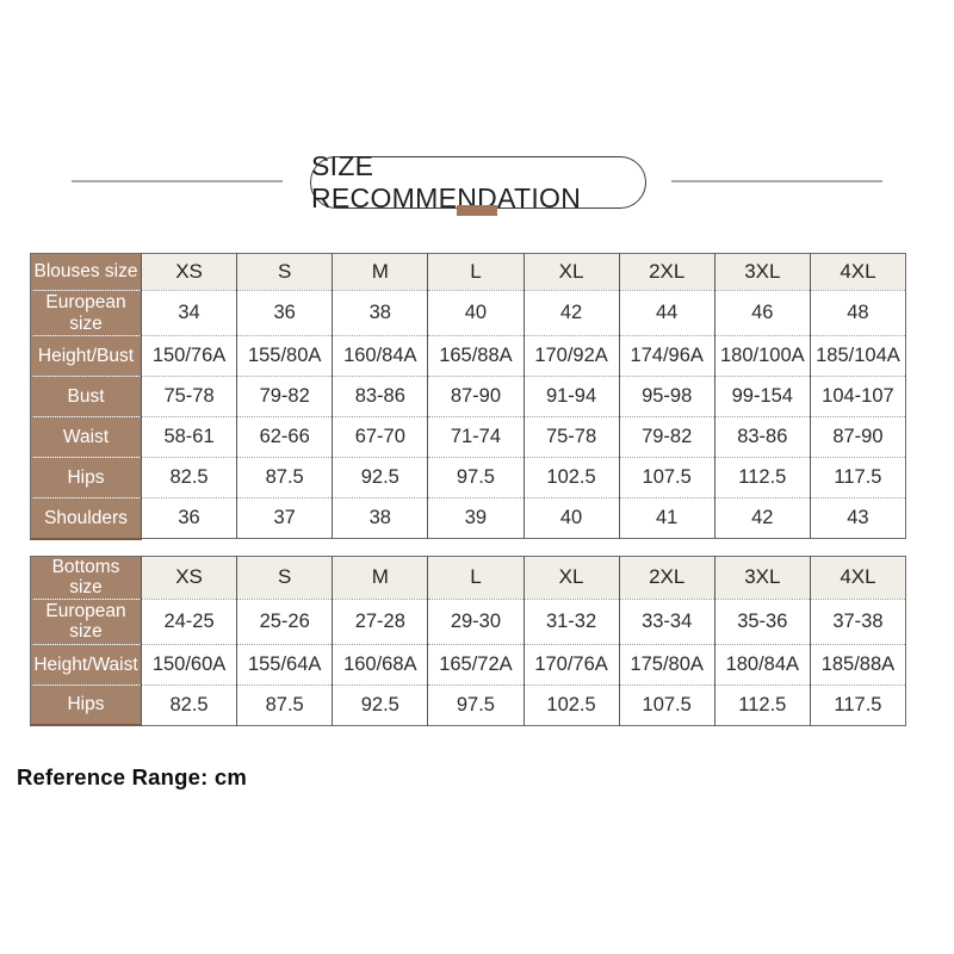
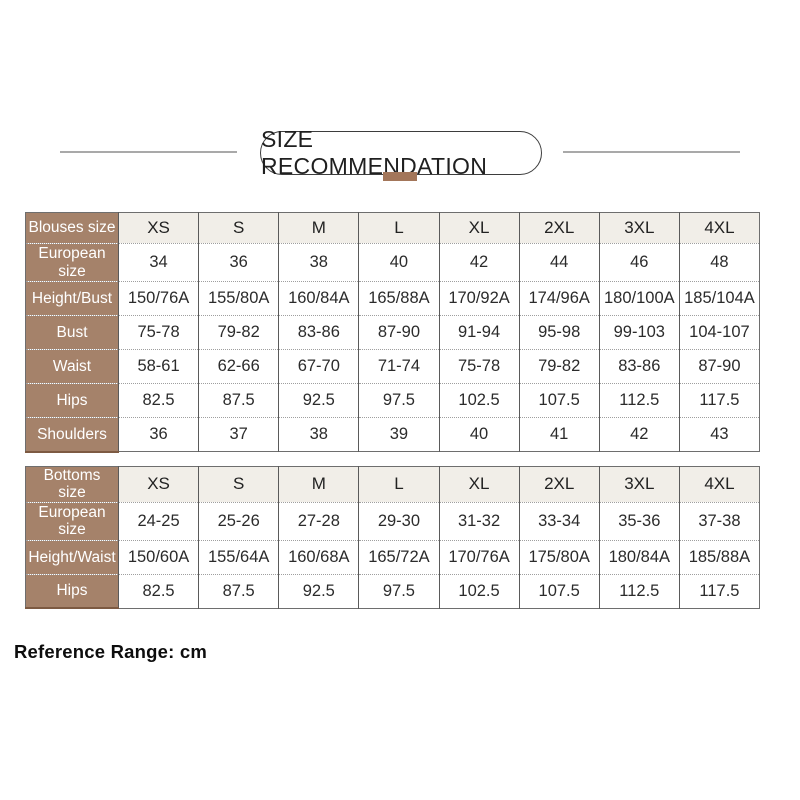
  SIZE RECOMMENDATION
  Blouses size	XS	S	M	L	XL	2XL	3XL	4XL
  European size	34	36	38	40	42	44	46	48
  Height/Bust	150/76A	155/80A	160/84A	165/88A	170/92A	174/96A	180/100A	185/104A
- Bust	75-78	79-82	83-86	87-90	91-94	95-98	99-154	104-107
+ Bust	75-78	79-82	83-86	87-90	91-94	95-98	99-103	104-107
  Waist	58-61	62-66	67-70	71-74	75-78	79-82	83-86	87-90
  Hips	82.5	87.5	92.5	97.5	102.5	107.5	112.5	117.5
  Shoulders	36	37	38	39	40	41	42	43
  Bottoms size	XS	S	M	L	XL	2XL	3XL	4XL
  European size	24-25	25-26	27-28	29-30	31-32	33-34	35-36	37-38
  Height/Waist	150/60A	155/64A	160/68A	165/72A	170/76A	175/80A	180/84A	185/88A
  Hips	82.5	87.5	92.5	97.5	102.5	107.5	112.5	117.5
  Reference Range: cm
